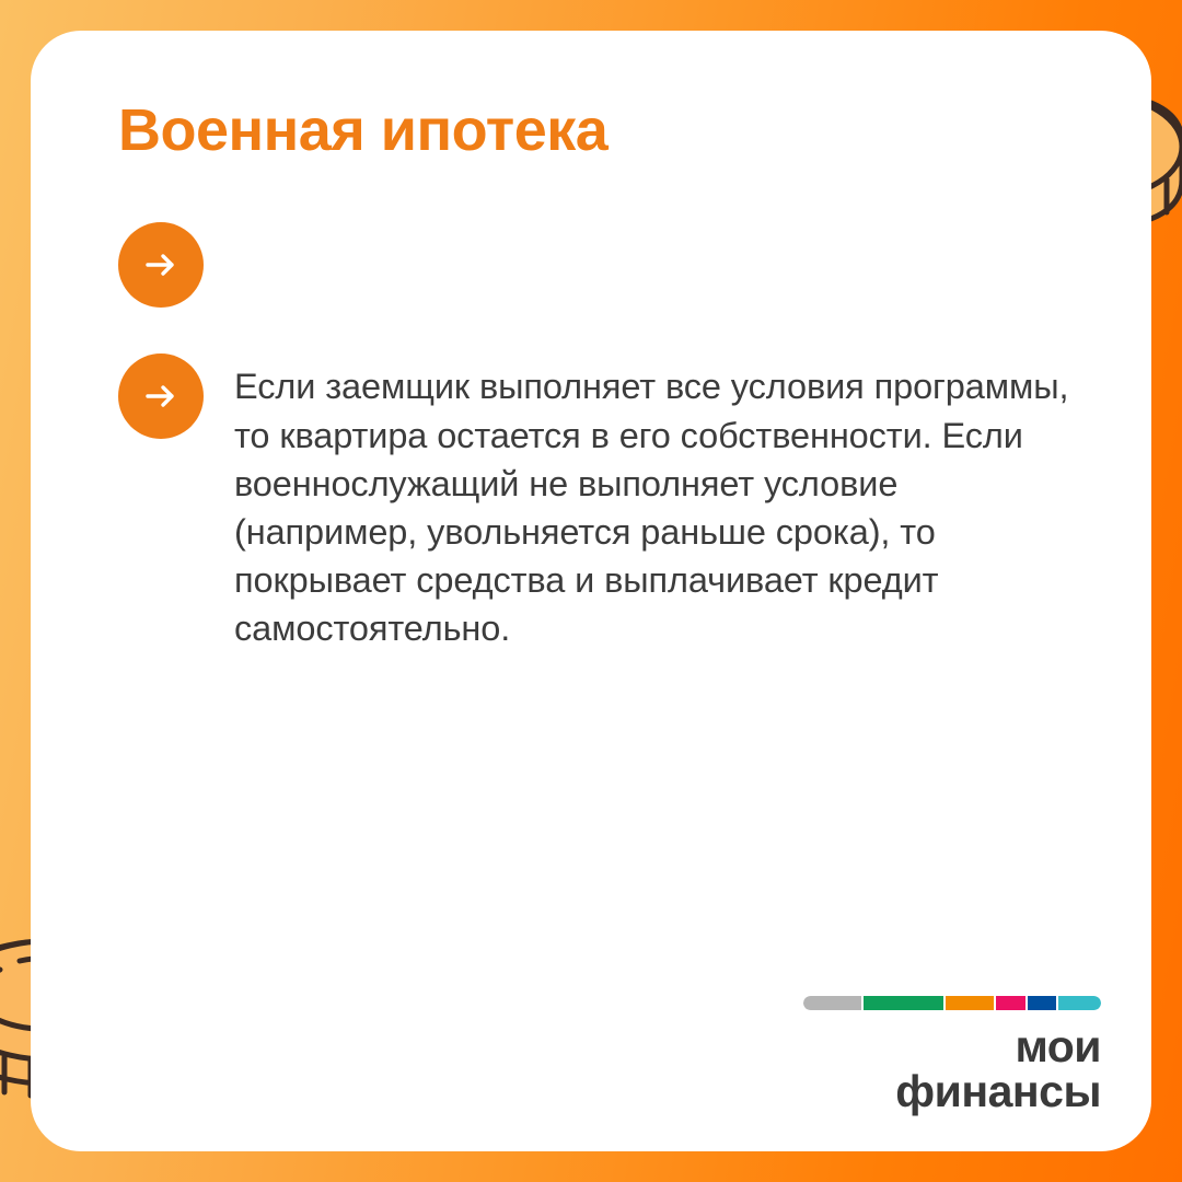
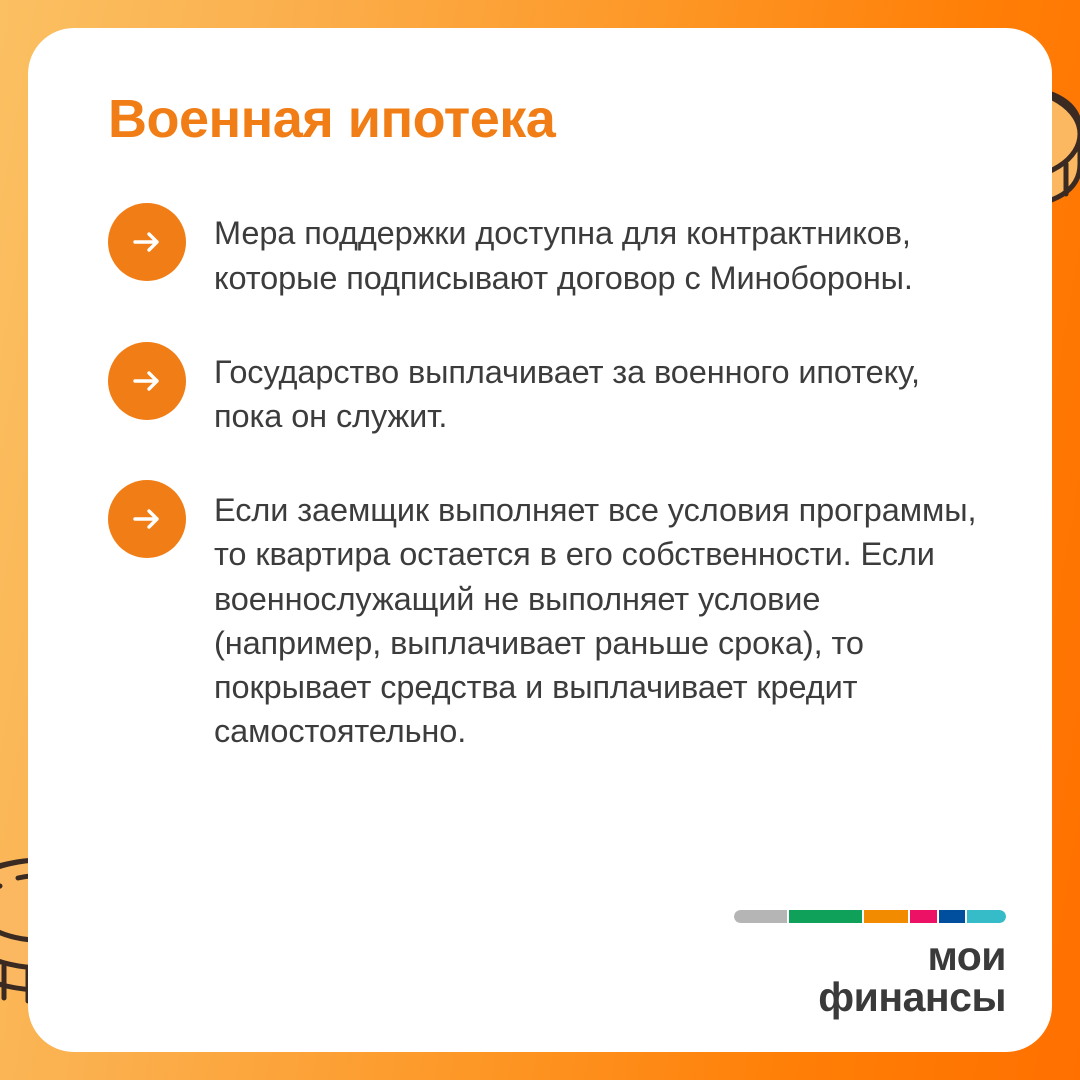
  Военная ипотека
+ Мера поддержки доступна для контрактников, которые подписывают договор с Минобороны.
+ Государство выплачивает за военного ипотеку, пока он служит.
- Если заемщик выполняет все условия программы, то квартира остается в его собственности. Если военнослужащий не выполняет условие (например, увольняется раньше срока), то покрывает средства и выплачивает кредит самостоятельно.
+ Если заемщик выполняет все условия программы, то квартира остается в его собственности. Если военнослужащий не выполняет условие (например, выплачивает раньше срока), то покрывает средства и выплачивает кредит самостоятельно.
  мои финансы
